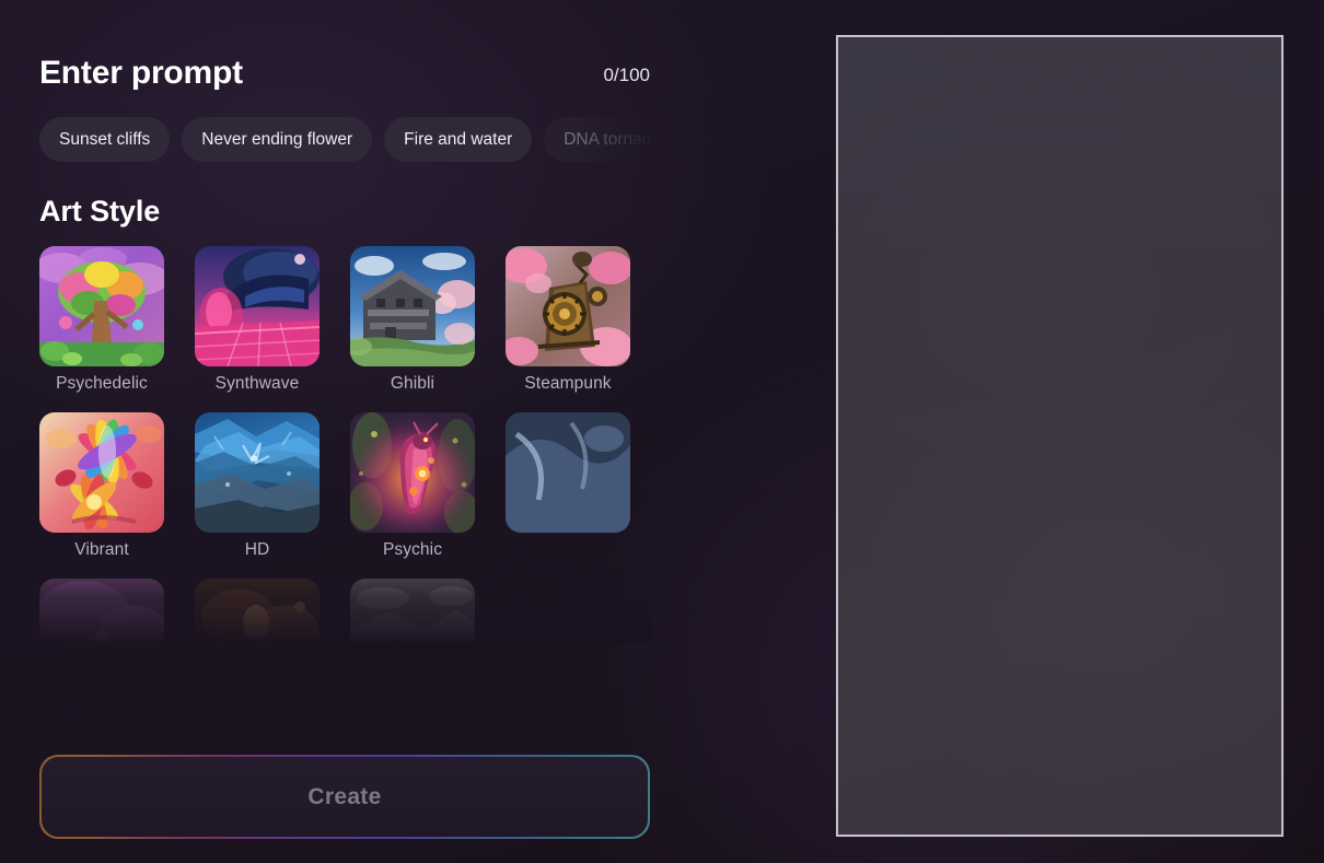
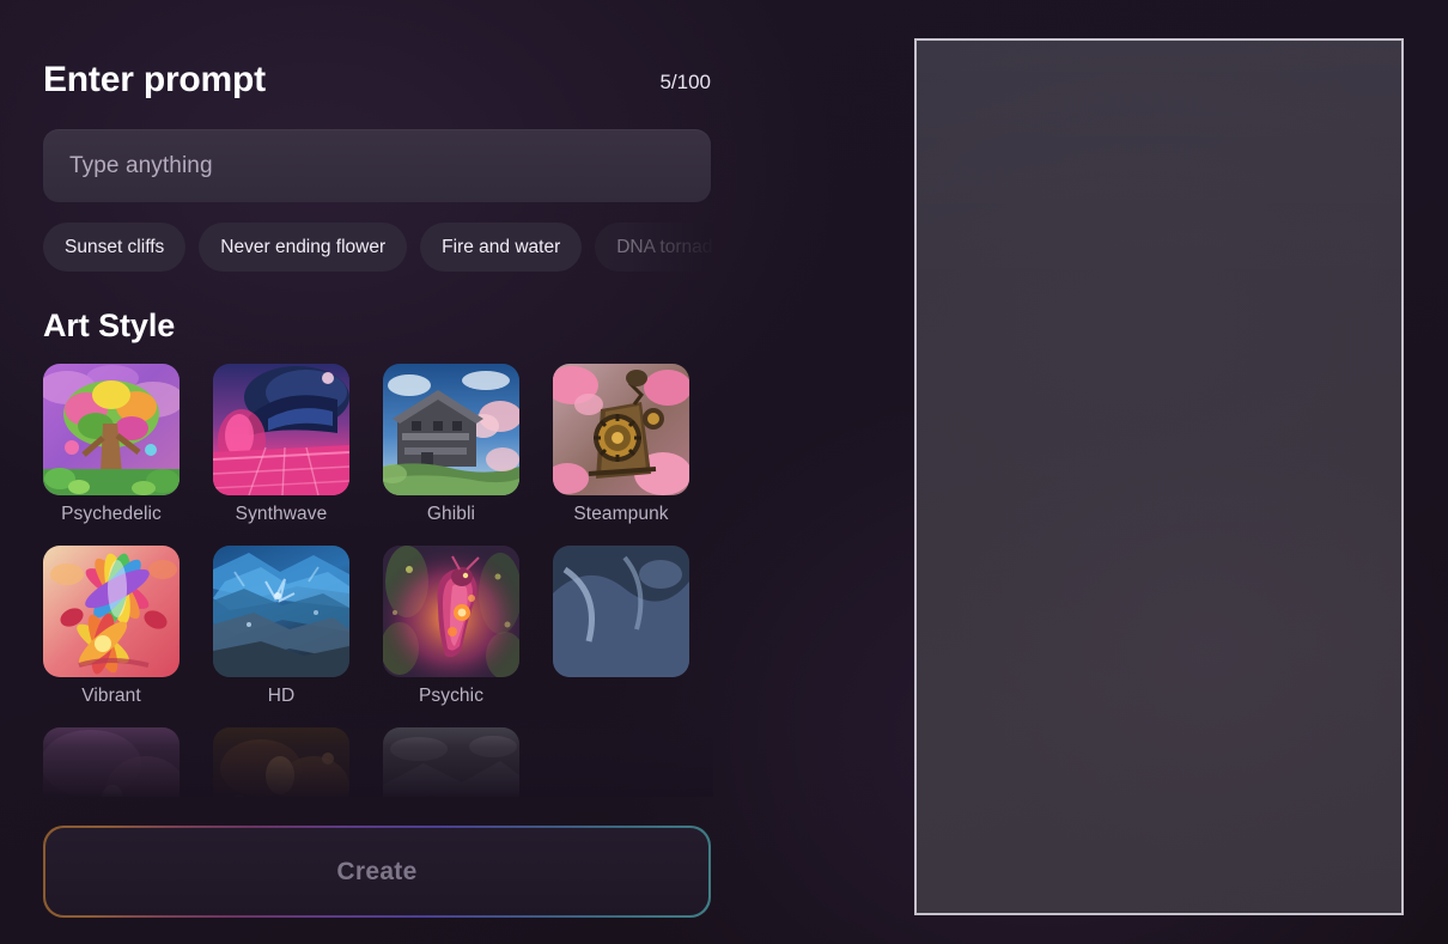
  Enter prompt
- 0/100
+ 5/100
+ Type anything
  Sunset cliffs
  Never ending flower
  Fire and water
  Art Style
  Psychedelic
  Synthwave
  Ghibli
  Steampunk
  Vibrant
  HD
  Psychic
  Create
